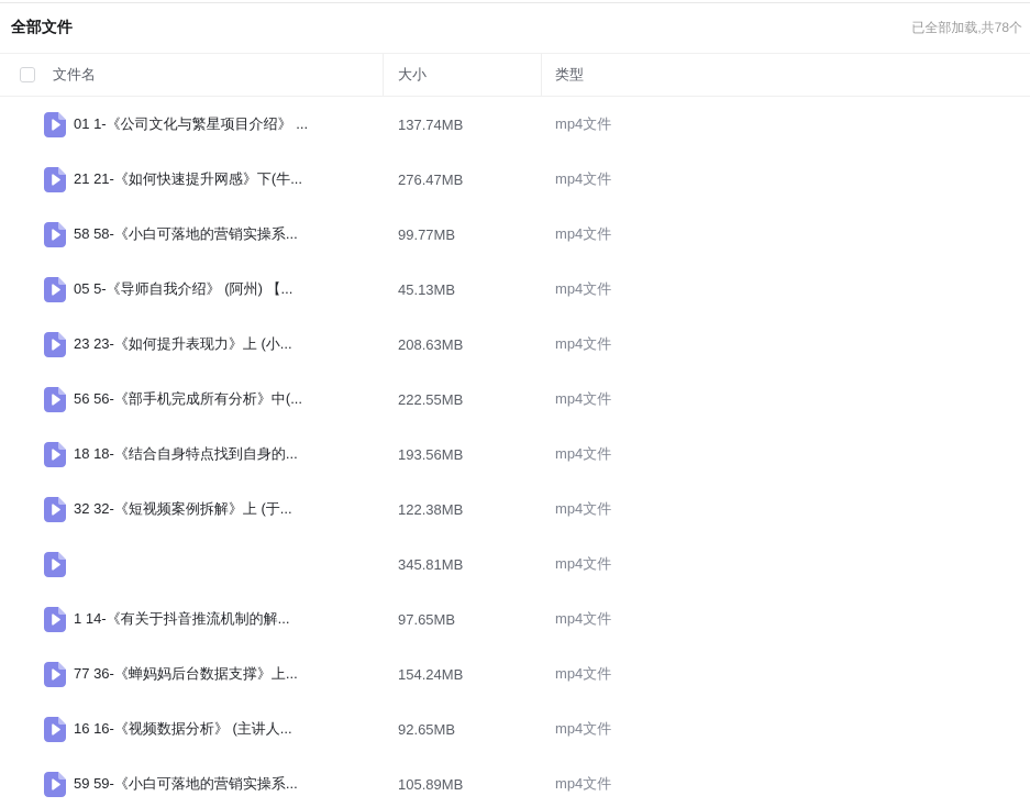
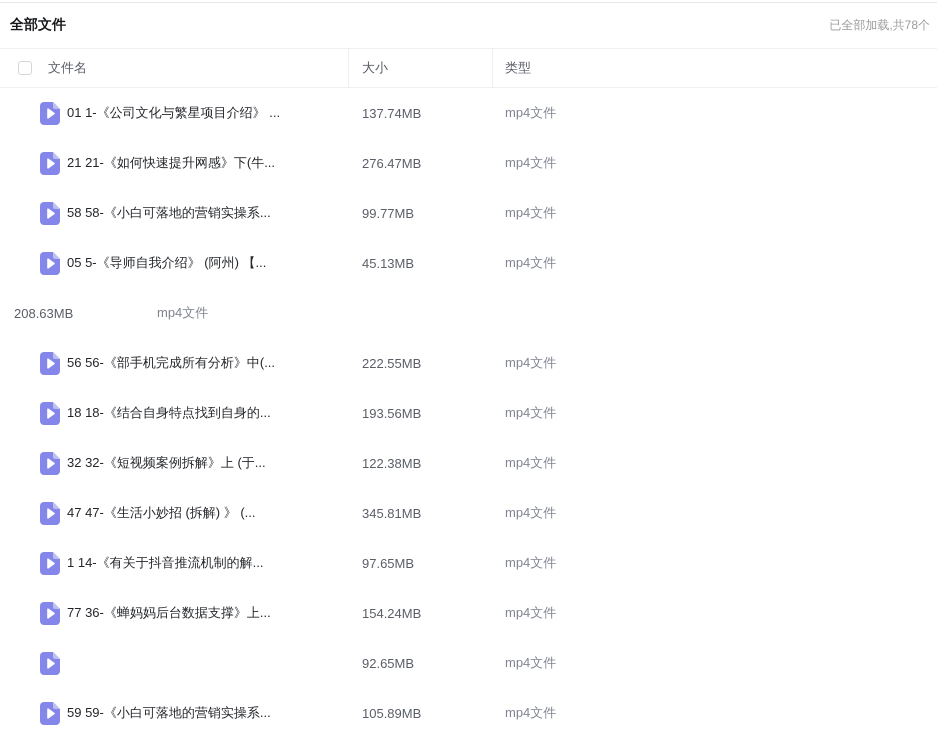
  全部文件
  已全部加载,共78个
  文件名
  大小
  类型
  01 1-《公司文化与繁星项目介绍》 ...
  137.74MB
  mp4文件
  21 21-《如何快速提升网感》下(牛...
  276.47MB
  mp4文件
  58 58-《小白可落地的营销实操系...
  99.77MB
  mp4文件
  05 5-《导师自我介绍》 (阿州) 【...
  45.13MB
  mp4文件
- 23 23-《如何提升表现力》上 (小...
  208.63MB
  mp4文件
  56 56-《部手机完成所有分析》中(...
  222.55MB
  mp4文件
  18 18-《结合自身特点找到自身的...
  193.56MB
  mp4文件
  32 32-《短视频案例拆解》上 (于...
  122.38MB
  mp4文件
+ 47 47-《生活小妙招 (拆解) 》 (...
  345.81MB
  mp4文件
  1 14-《有关于抖音推流机制的解...
  97.65MB
  mp4文件
  77 36-《蝉妈妈后台数据支撑》上...
  154.24MB
  mp4文件
- 16 16-《视频数据分析》 (主讲人...
  92.65MB
  mp4文件
  59 59-《小白可落地的营销实操系...
  105.89MB
  mp4文件
